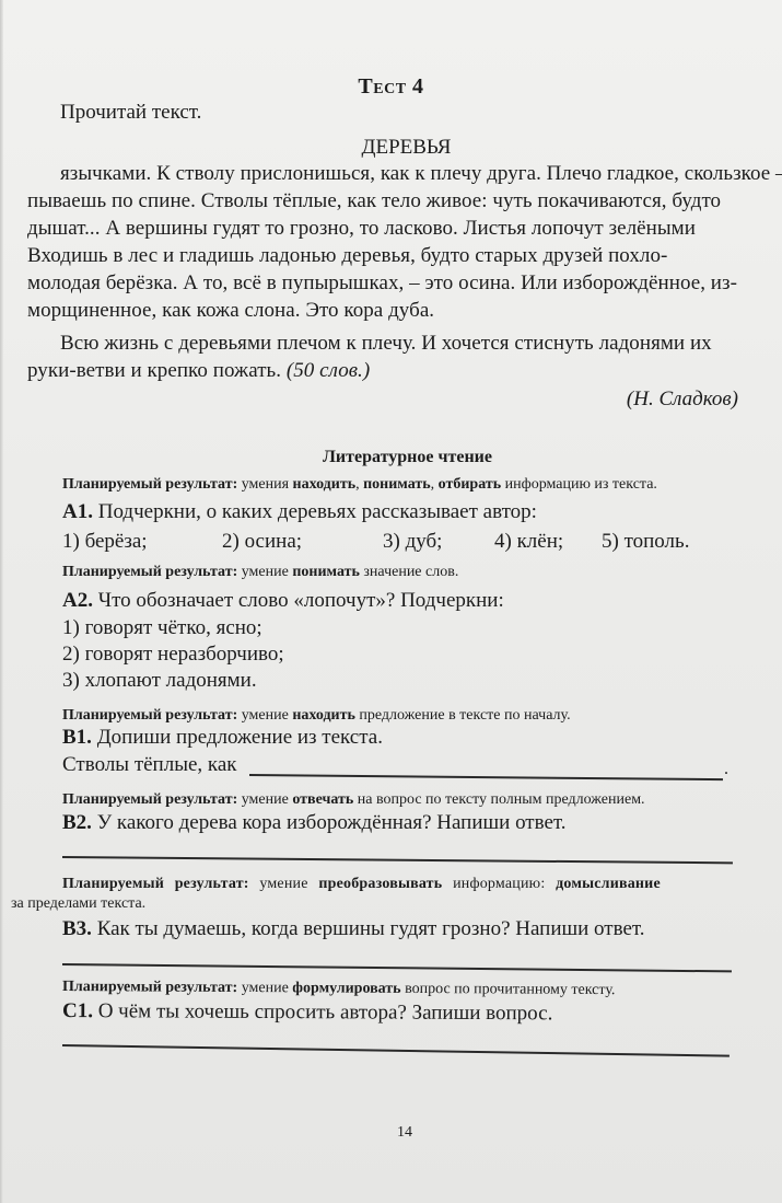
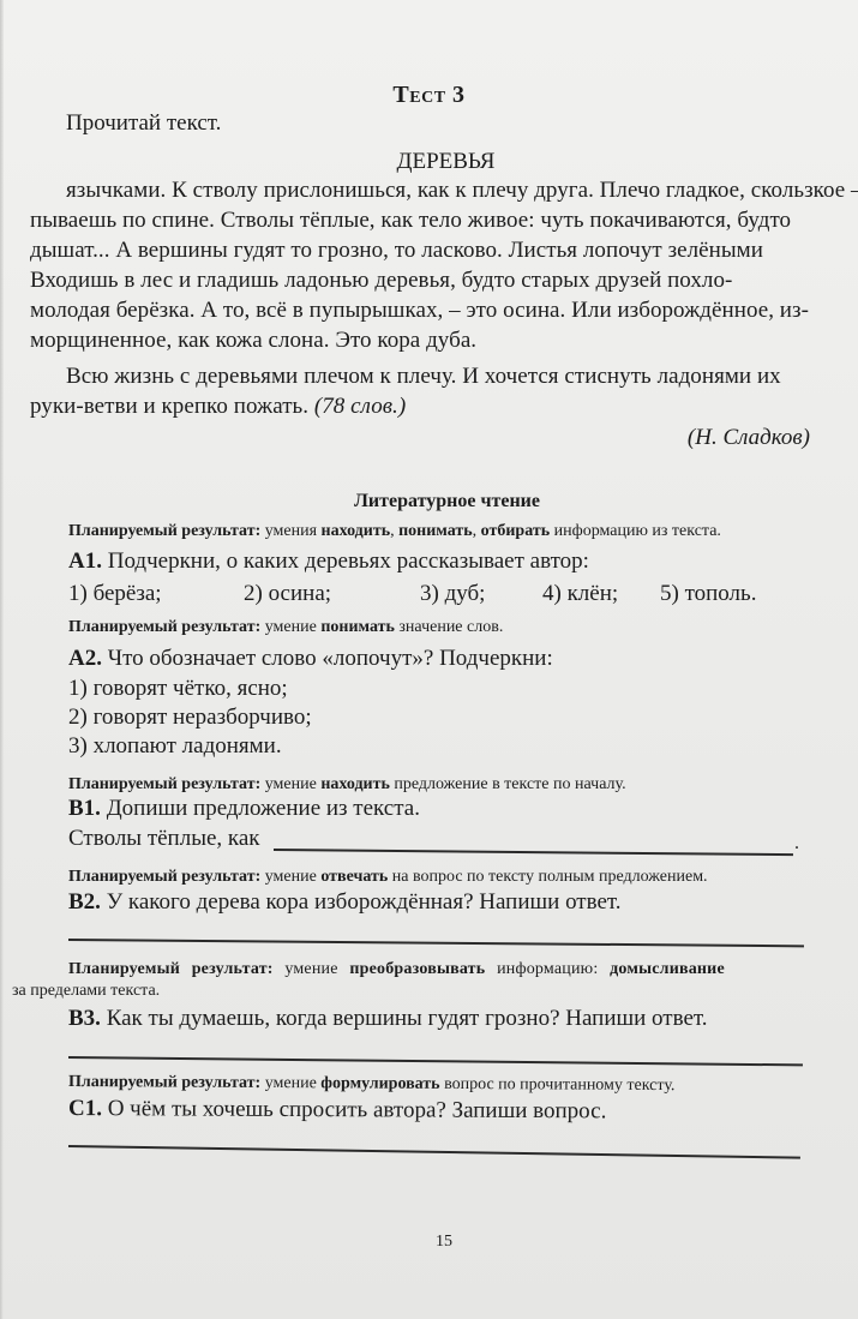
- Тест 4
+ Тест 3
  Прочитай текст.
  ДЕРЕВЬЯ
  язычками. К стволу прислонишься, как к плечу друга. Плечо гладкое, скользкое –
  пываешь по спине. Стволы тёплые, как тело живое: чуть покачиваются, будто
  дышат... А вершины гудят то грозно, то ласково. Листья лопочут зелёными
  Входишь в лес и гладишь ладонью деревья, будто старых друзей похло-
  молодая берёзка. А то, всё в пупырышках, – это осина. Или изборождённое, из-
  морщиненное, как кожа слона. Это кора дуба.
  Всю жизнь с деревьями плечом к плечу. И хочется стиснуть ладонями их
- руки-ветви и крепко пожать. (50 слов.)
+ руки-ветви и крепко пожать. (78 слов.)
  (Н. Сладков)
  Литературное чтение
  Планируемый результат: умения находить, понимать, отбирать информацию из текста.
  А1. Подчеркни, о каких деревьях рассказывает автор:
  1) берёза;
  2) осина;
  3) дуб;
  4) клён;
  5) тополь.
  Планируемый результат: умение понимать значение слов.
  А2. Что обозначает слово «лопочут»? Подчеркни:
  1) говорят чётко, ясно;
  2) говорят неразборчиво;
  3) хлопают ладонями.
  Планируемый результат: умение находить предложение в тексте по началу.
  В1. Допиши предложение из текста.
  Стволы тёплые, как
  .
  Планируемый результат: умение отвечать на вопрос по тексту полным предложением.
  В2. У какого дерева кора изборождённая? Напиши ответ.
  Планируемый результат: умение преобразовывать информацию: домысливание
  за пределами текста.
  В3. Как ты думаешь, когда вершины гудят грозно? Напиши ответ.
  Планируемый результат: умение формулировать вопрос по прочитанному тексту.
  С1. О чём ты хочешь спросить автора? Запиши вопрос.
- 14
+ 15
